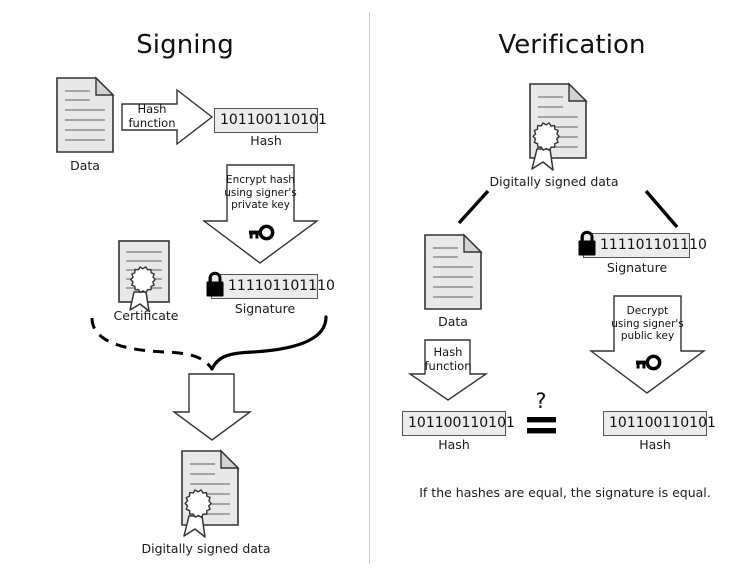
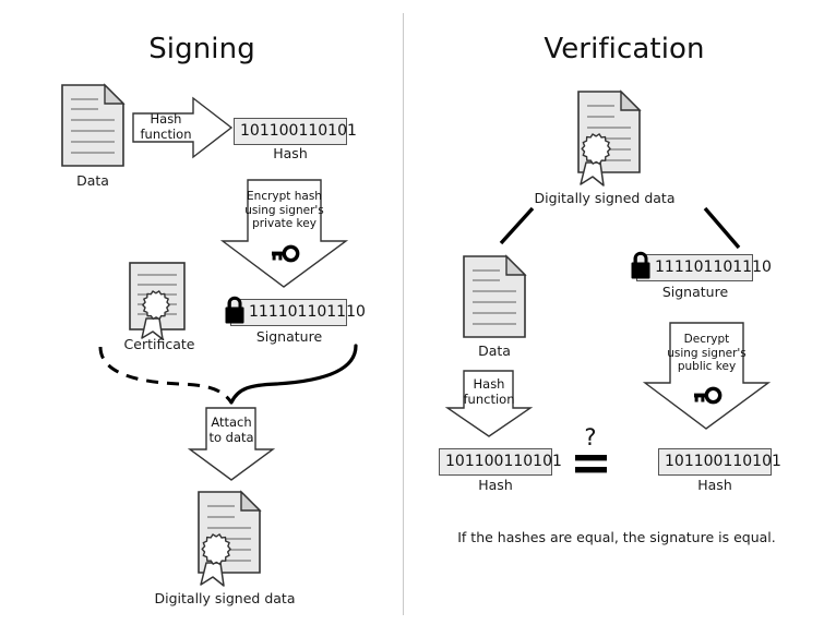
  Signing
  Data
  Hash
  function
  101100110101
  Hash
  Encrypt hash
  using signer's
  private key
  Certificate
  111101101110
  Signature
+ Attach
+ to data
  Digitally signed data
  Verification
  Digitally signed data
  Data
  111101101110
  Signature
  Hash
  function
  Decrypt
  using signer's
  public key
  101100110101
  Hash
  ?
  101100110101
  Hash
  If the hashes are equal, the signature is equal.
